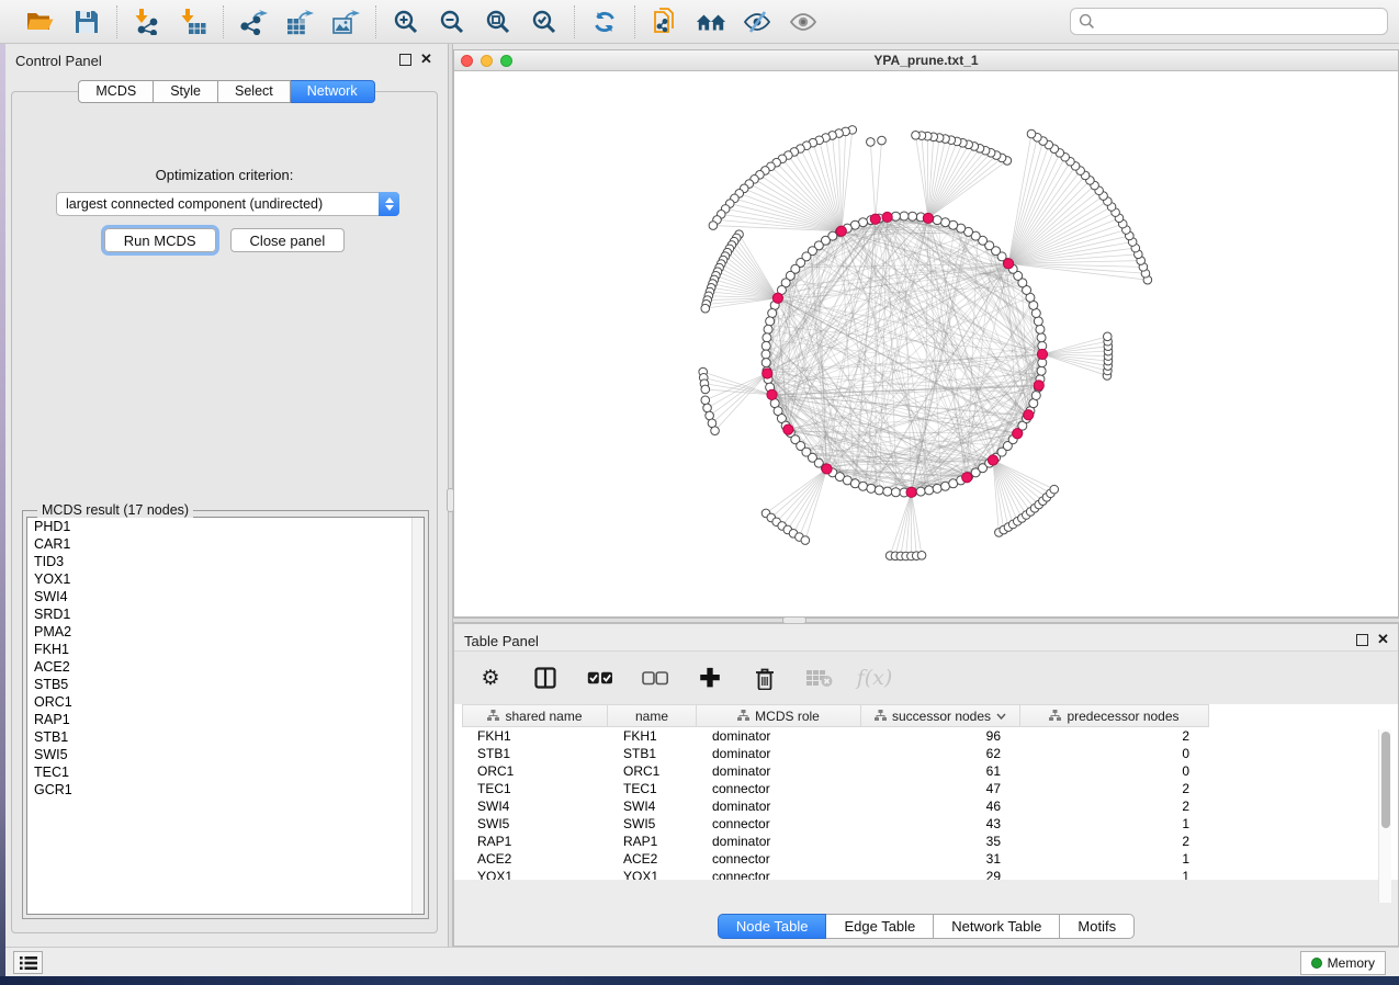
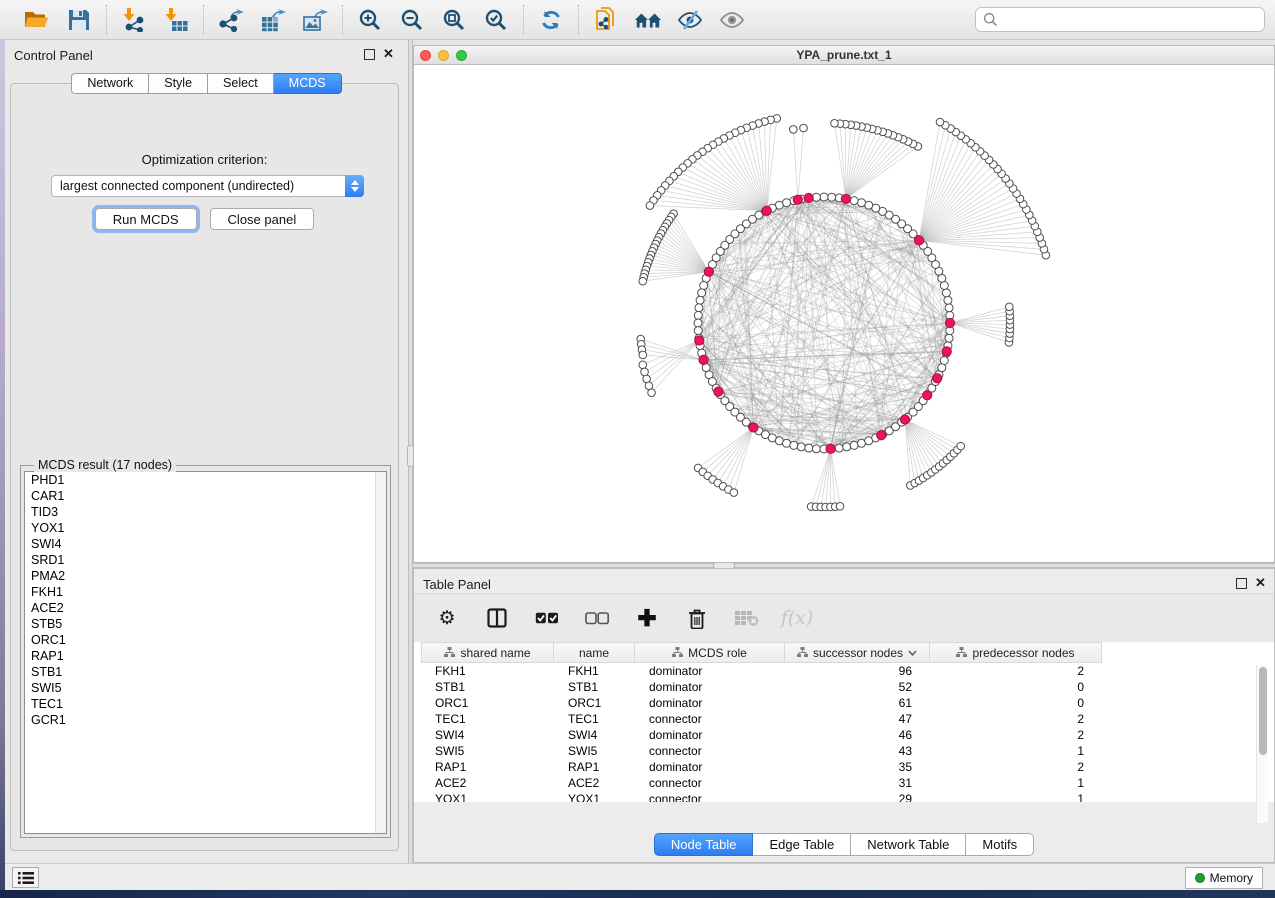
  Control Panel
  ✕
- MCDS
+ Network
  Style
  Select
- Network
+ MCDS
  Optimization criterion:
  largest connected component (undirected)
  Run MCDS
  Close panel
  MCDS result (17 nodes)
  PHD1
  CAR1
  TID3
  YOX1
  SWI4
  SRD1
  PMA2
  FKH1
  ACE2
  STB5
  ORC1
  RAP1
  STB1
  SWI5
  TEC1
  GCR1
  YPA_prune.txt_1
  Table Panel
  ✕
  ⚙
  ✚
  f(x)
  shared name
  name
  MCDS role
  successor nodes
  predecessor nodes
  FKH1
  FKH1
  dominator
  96
  2
  STB1
  STB1
  dominator
- 62
+ 52
  0
  ORC1
  ORC1
  dominator
  61
  0
  TEC1
  TEC1
  connector
  47
  2
  SWI4
  SWI4
  dominator
  46
  2
  SWI5
  SWI5
  connector
  43
  1
  RAP1
  RAP1
  dominator
  35
  2
  ACE2
  ACE2
  connector
  31
  1
  YOX1
  YOX1
  connector
  29
  1
  Node Table
  Edge Table
  Network Table
  Motifs
  Memory
